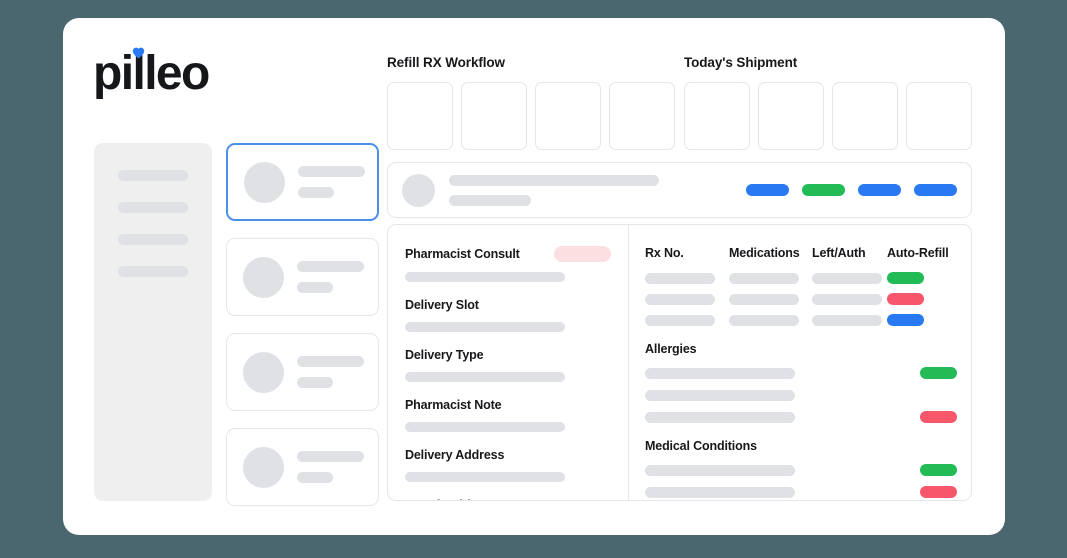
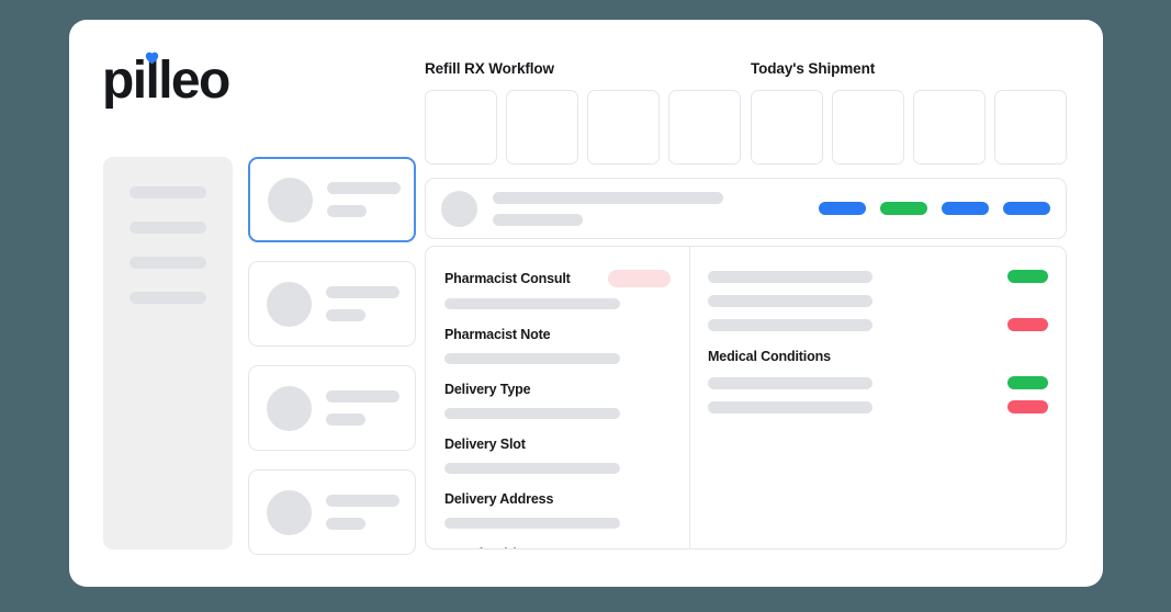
  pilleo
  Refill RX Workflow
  Today's Shipment
  Pharmacist Consult
- Delivery Slot
+ Pharmacist Note
  Delivery Type
- Pharmacist Note
+ Delivery Slot
  Delivery Address
- Rx No.
- Medications
- Left/Auth
- Auto-Refill
- Allergies
  Medical Conditions
